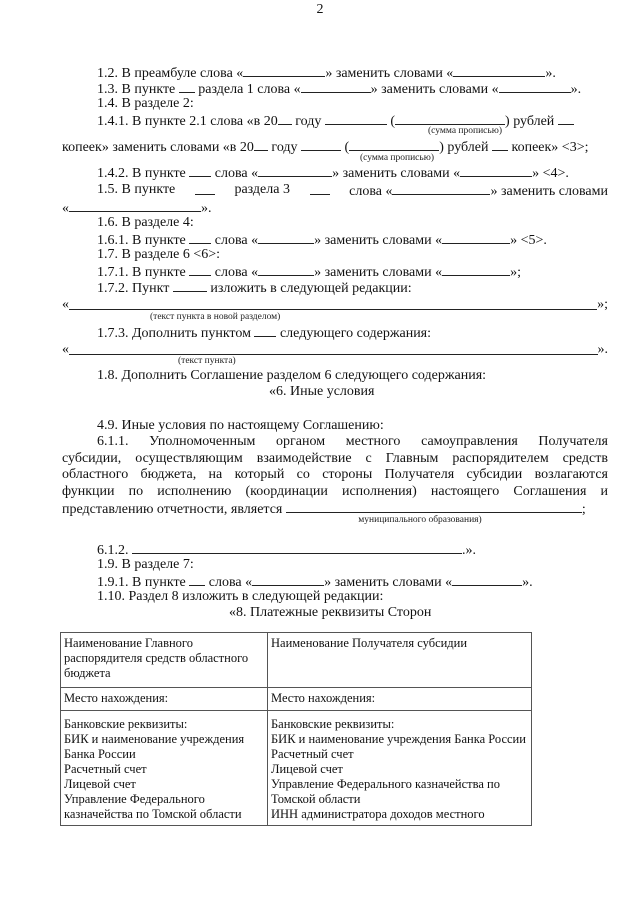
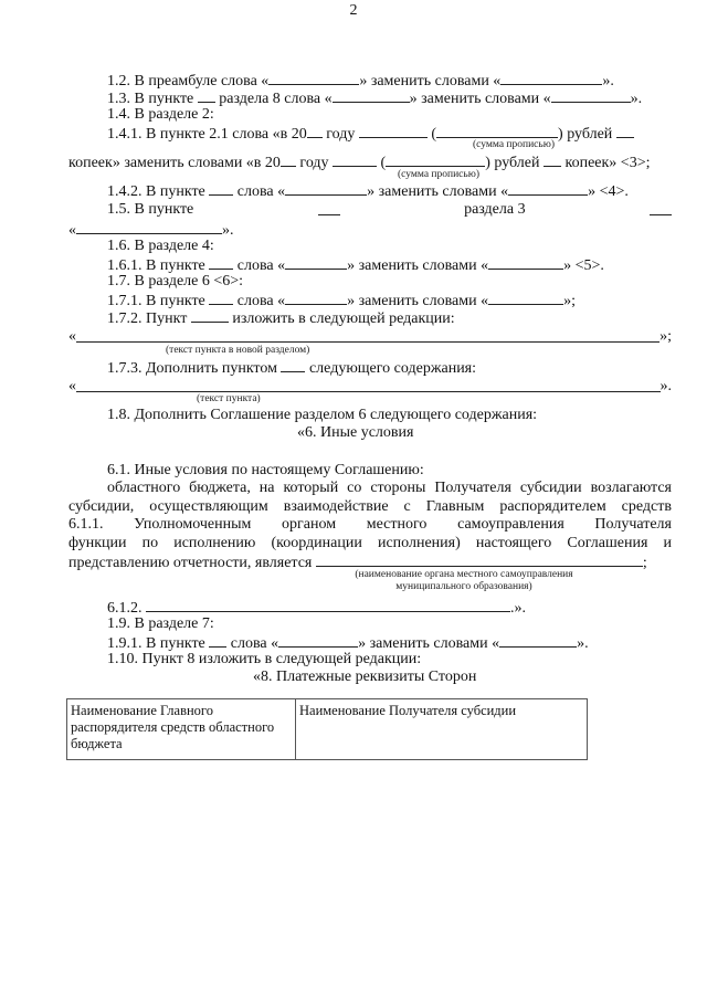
  2
  1.2. В преамбуле слова « » заменить словами « ».
- 1.3. В пункте раздела 1 слова « » заменить словами « ».
+ 1.3. В пункте раздела 8 слова « » заменить словами « ».
  1.4. В разделе 2:
  1.4.1. В пункте 2.1 слова «в 20 году ( ) рублей
  (сумма прописью)
  копеек» заменить словами «в 20 году ( ) рублей копеек» <3>;
  (сумма прописью)
  1.4.2. В пункте слова « » заменить словами « » <4>.
  1.5. В пункте
  раздела 3
- слова « » заменить словами
  « ».
  1.6. В разделе 4:
  1.6.1. В пункте слова « » заменить словами « » <5>.
  1.7. В разделе 6 <6>:
  1.7.1. В пункте слова « » заменить словами « »;
  1.7.2. Пункт изложить в следующей редакции:
  «
  »;
  (текст пункта в новой разделом)
  1.7.3. Дополнить пунктом следующего содержания:
  «
  ».
  (текст пункта)
  1.8. Дополнить Соглашение разделом 6 следующего содержания:
  «6. Иные условия
- 4.9. Иные условия по настоящему Соглашению:
+ 6.1. Иные условия по настоящему Соглашению:
- 6.1.1. Уполномоченным органом местного самоуправления Получателя
+ областного бюджета, на который со стороны Получателя субсидии возлагаются
  субсидии, осуществляющим взаимодействие с Главным распорядителем средств
- областного бюджета, на который со стороны Получателя субсидии возлагаются
+ 6.1.1. Уполномоченным органом местного самоуправления Получателя
  функции по исполнению (координации исполнения) настоящего Соглашения и
  представлению отчетности, является ;
+ (наименование органа местного самоуправления
  муниципального образования)
  6.1.2. .».
  1.9. В разделе 7:
  1.9.1. В пункте слова « » заменить словами « ».
- 1.10. Раздел 8 изложить в следующей редакции:
+ 1.10. Пункт 8 изложить в следующей редакции:
  «8. Платежные реквизиты Сторон
  Наименование Главного распорядителя средств областного бюджета	Наименование Получателя субсидии
- Место нахождения:	Место нахождения:
- Банковские реквизиты: БИК и наименование учреждения Банка России Расчетный счет Лицевой счет Управление Федерального казначейства по Томской области	Банковские реквизиты: БИК и наименование учреждения Банка России Расчетный счет Лицевой счет Управление Федерального казначейства по Томской области ИНН администратора доходов местного
